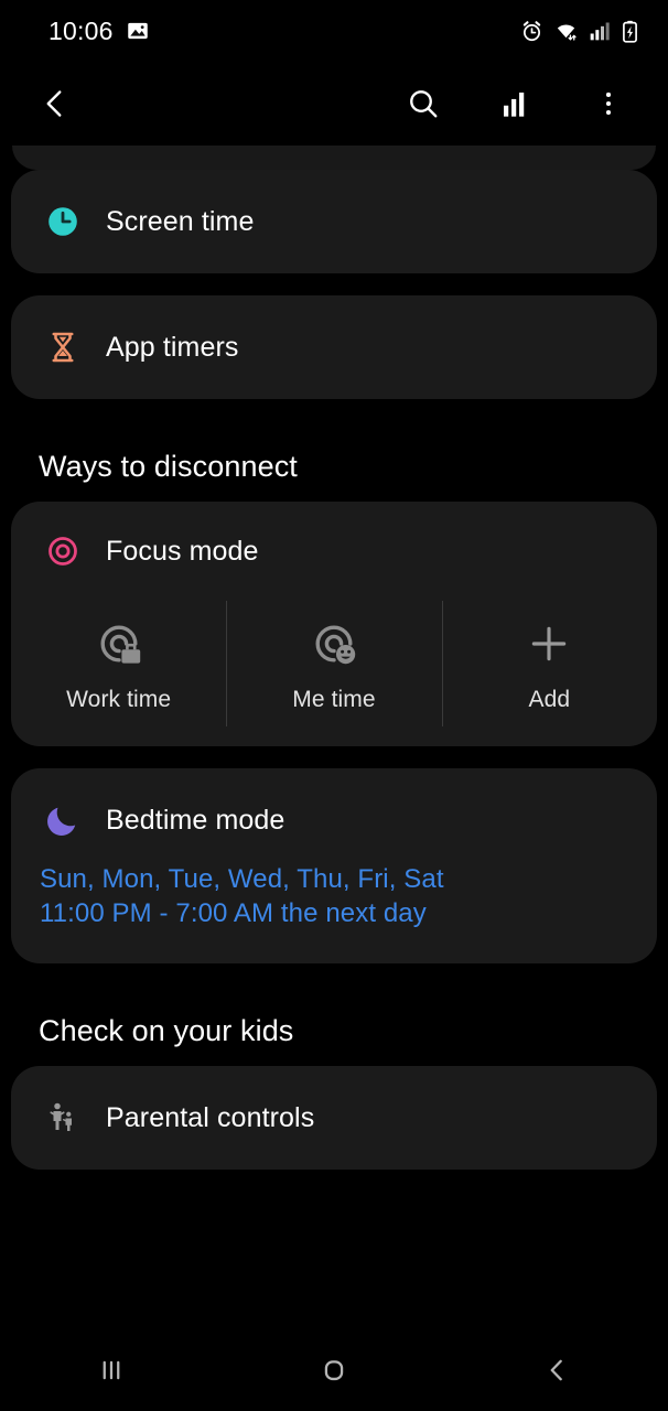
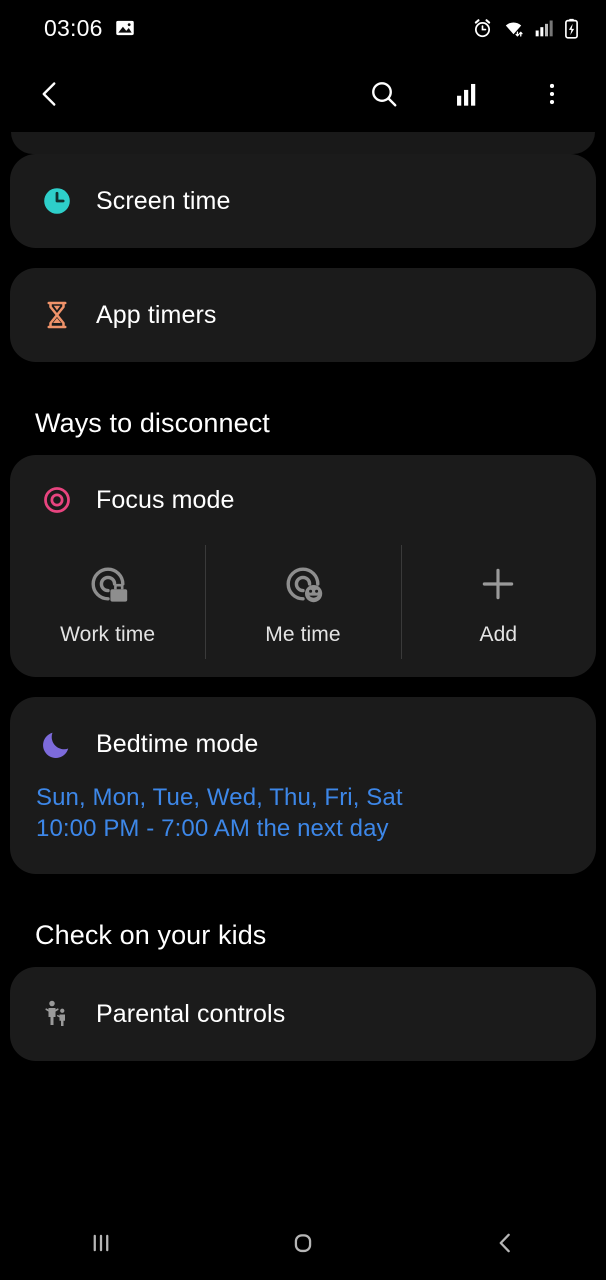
- 10:06
+ 03:06
  Screen time
  App timers
  Ways to disconnect
  Focus mode
  Work time
  Me time
  Add
  Bedtime mode
  Sun, Mon, Tue, Wed, Thu, Fri, Sat
- 11:00 PM - 7:00 AM the next day
+ 10:00 PM - 7:00 AM the next day
  Check on your kids
  Parental controls
